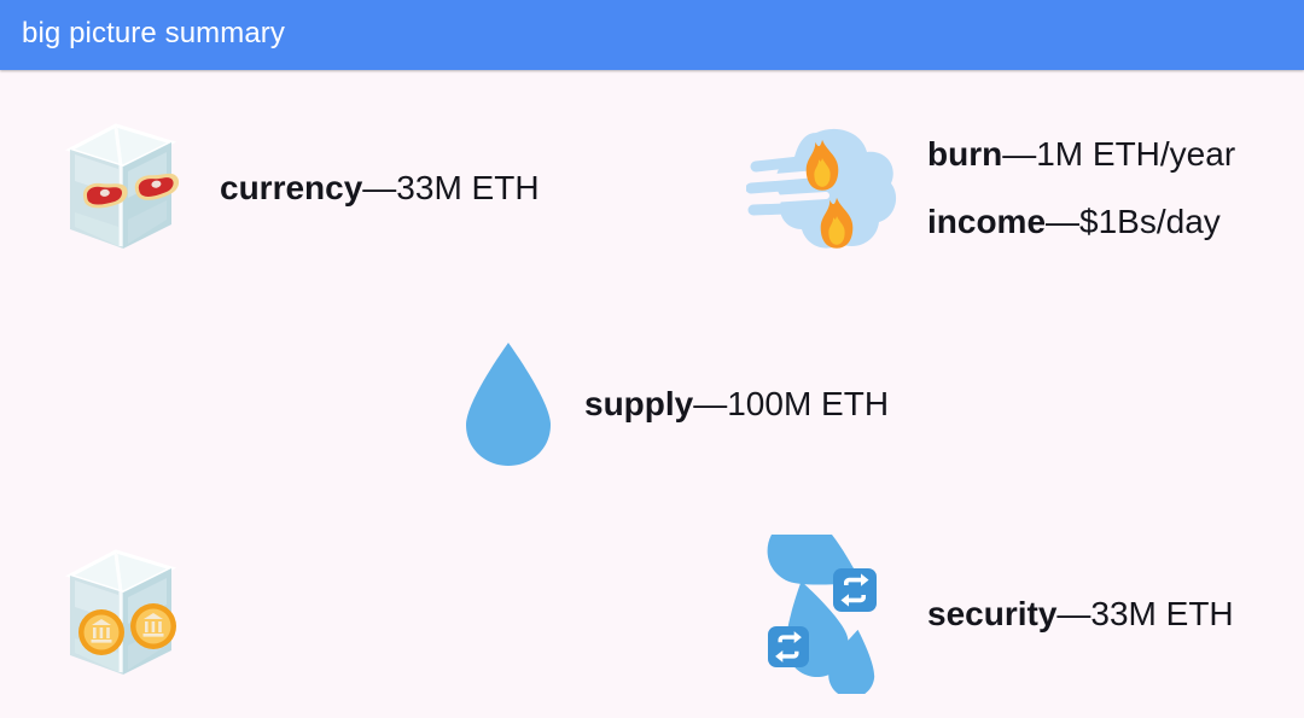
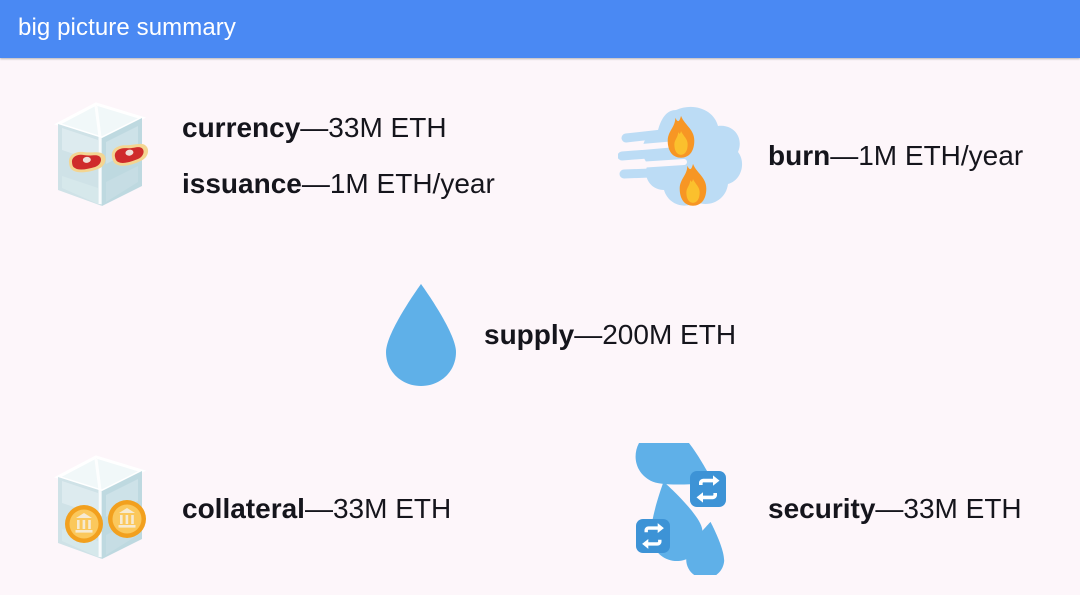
  big picture summary
  currency—33M ETH
+ issuance—1M ETH/year
  burn—1M ETH/year
- income—$1Bs/day
- supply—100M ETH
+ supply—200M ETH
+ collateral—33M ETH
  security—33M ETH
